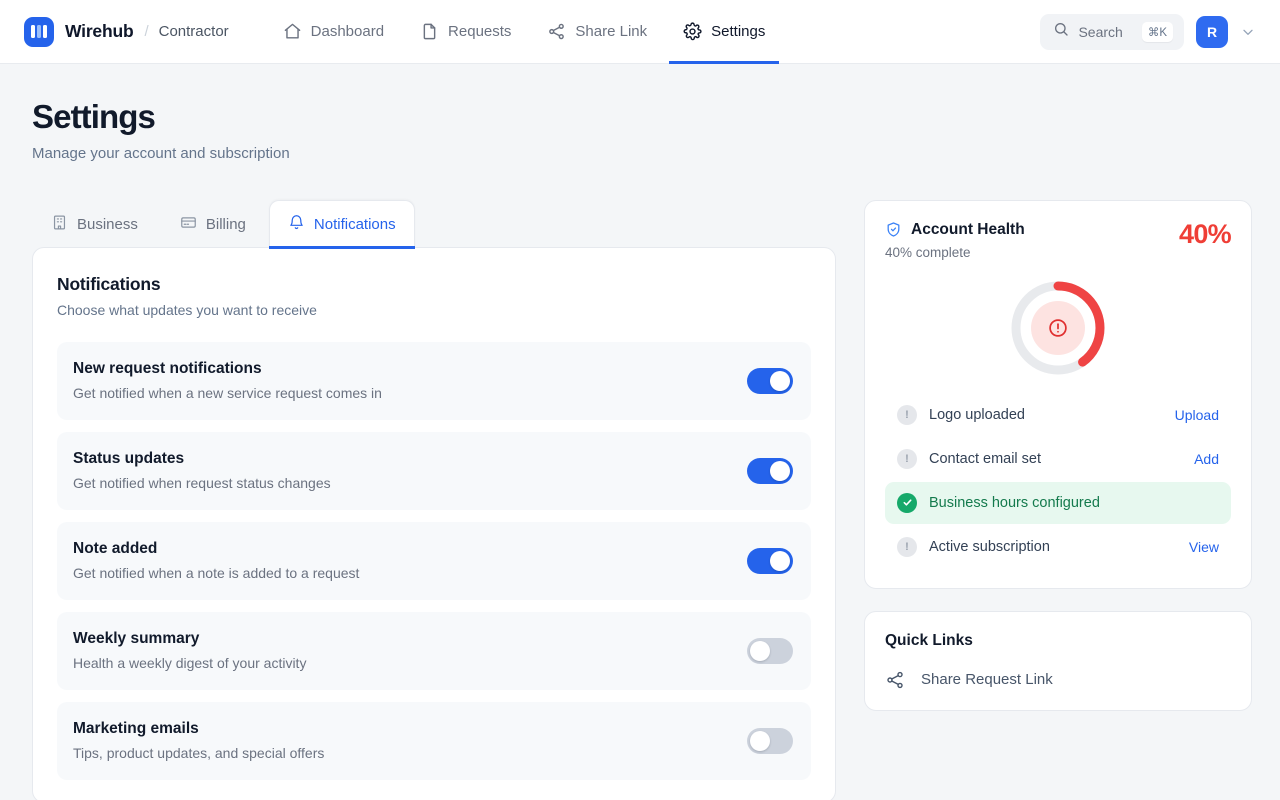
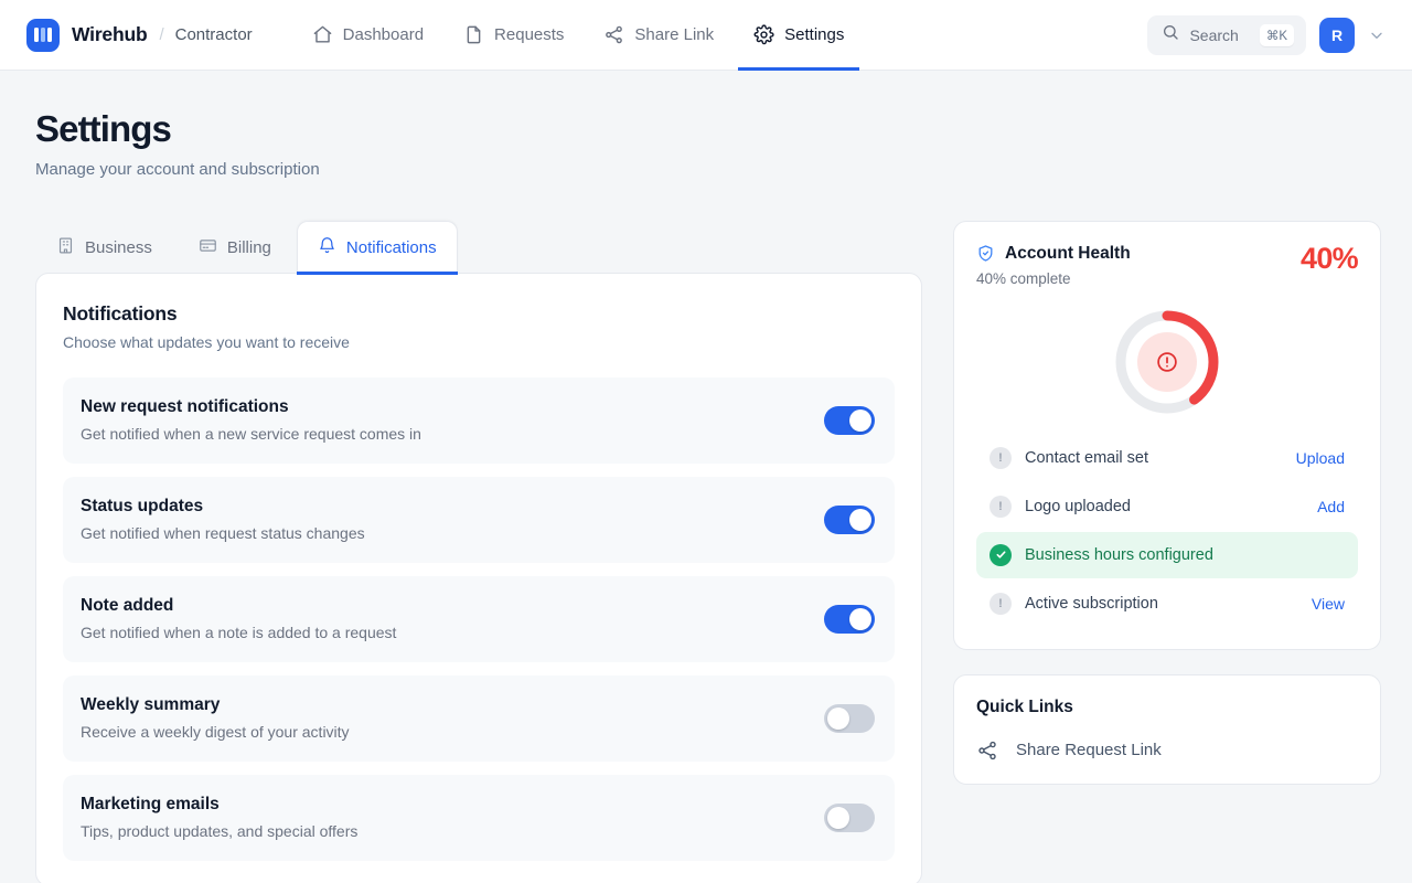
  Wirehub
  /
  Contractor
  Dashboard
  Requests
  Share Link
  Settings
  Search
  ⌘K
  R
  Settings
  Manage your account and subscription
  Business
  Billing
  Notifications
  Notifications
  Choose what updates you want to receive
  New request notifications
  Get notified when a new service request comes in
  Status updates
  Get notified when request status changes
  Note added
  Get notified when a note is added to a request
  Weekly summary
- Health a weekly digest of your activity
+ Receive a weekly digest of your activity
  Marketing emails
  Tips, product updates, and special offers
  Account Health
  40% complete
  40%
  !
- Logo uploaded
+ Contact email set
  Upload
  !
- Contact email set
+ Logo uploaded
  Add
  Business hours configured
  !
  Active subscription
  View
  Quick Links
  Share Request Link
